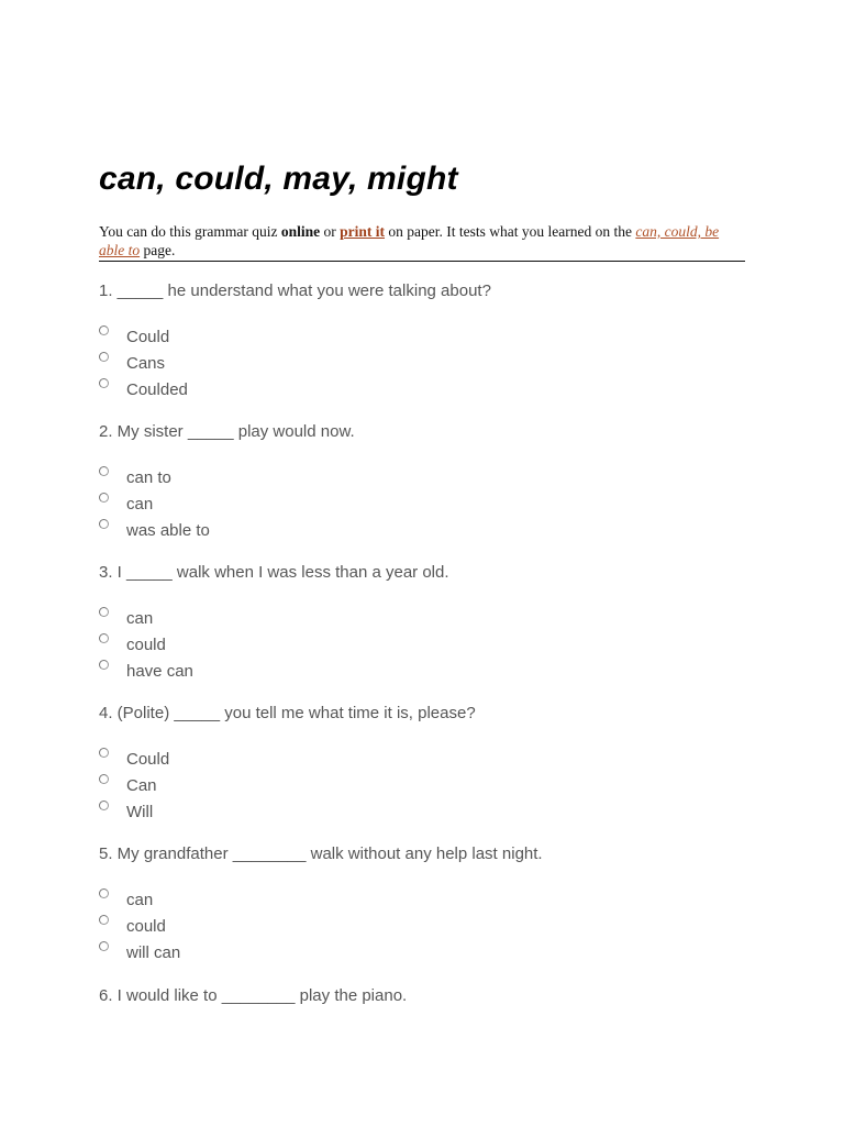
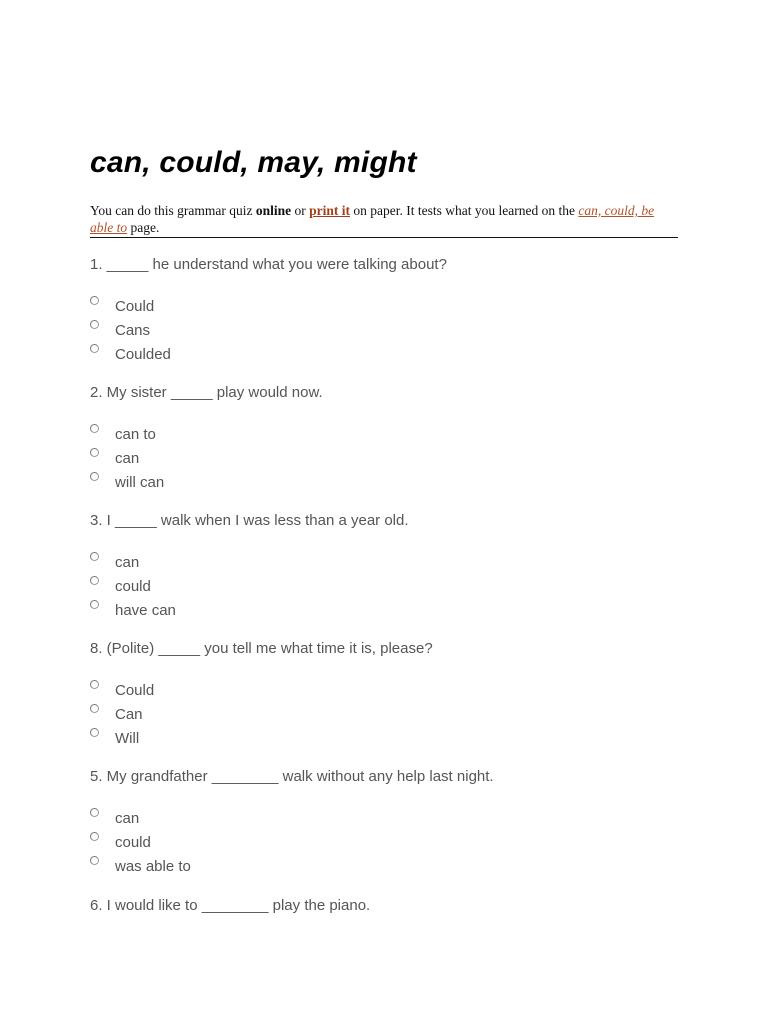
  can, could, may, might
  You can do this grammar quiz online or print it on paper. It tests what you learned on the can, could, be able to page.
  1. _____ he understand what you were talking about?
  Could
  Cans
  Coulded
  2. My sister _____ play would now.
  can to
  can
- was able to
+ will can
  3. I _____ walk when I was less than a year old.
  can
  could
  have can
- 4. (Polite) _____ you tell me what time it is, please?
+ 8. (Polite) _____ you tell me what time it is, please?
  Could
  Can
  Will
  5. My grandfather ________ walk without any help last night.
  can
  could
- will can
+ was able to
  6. I would like to ________ play the piano.
